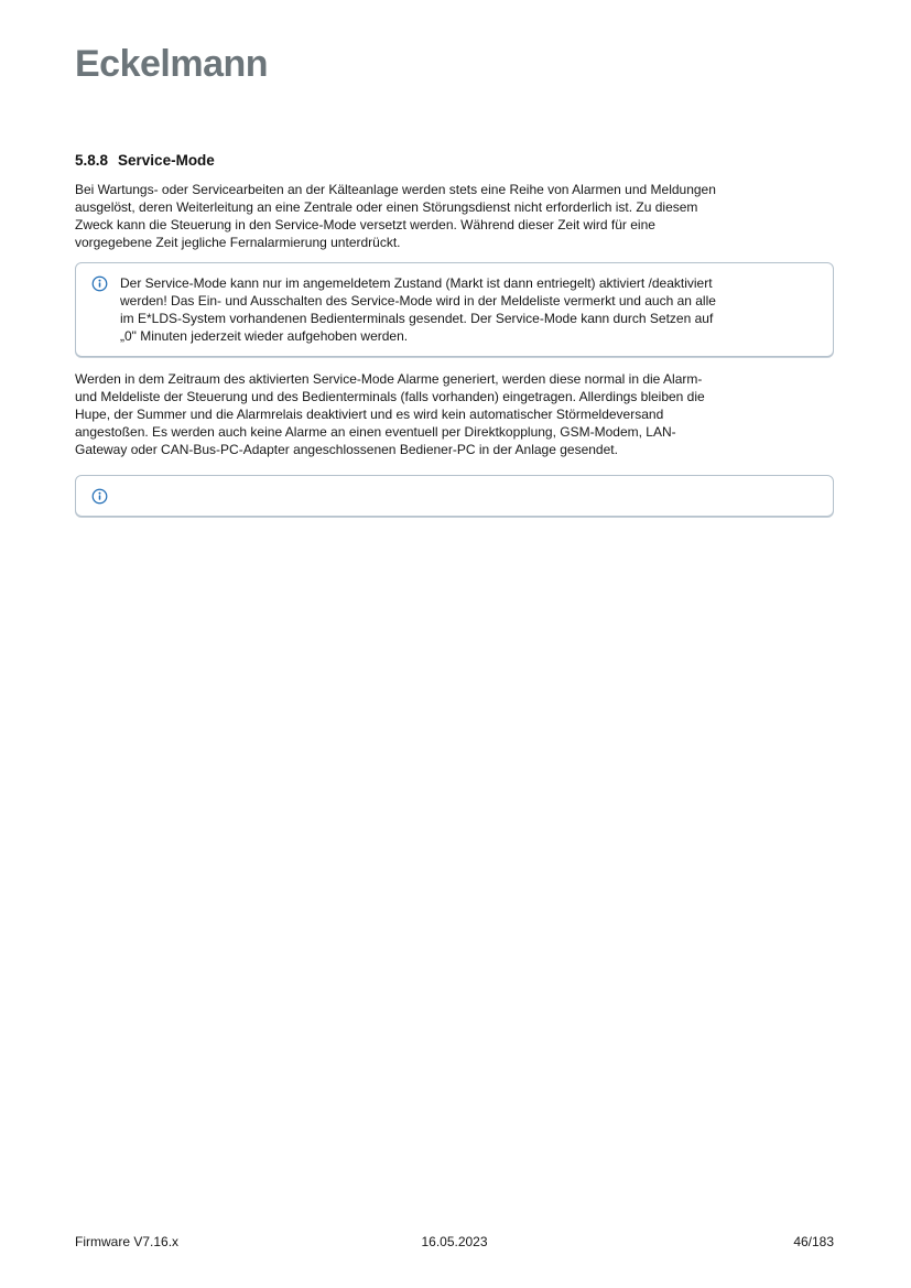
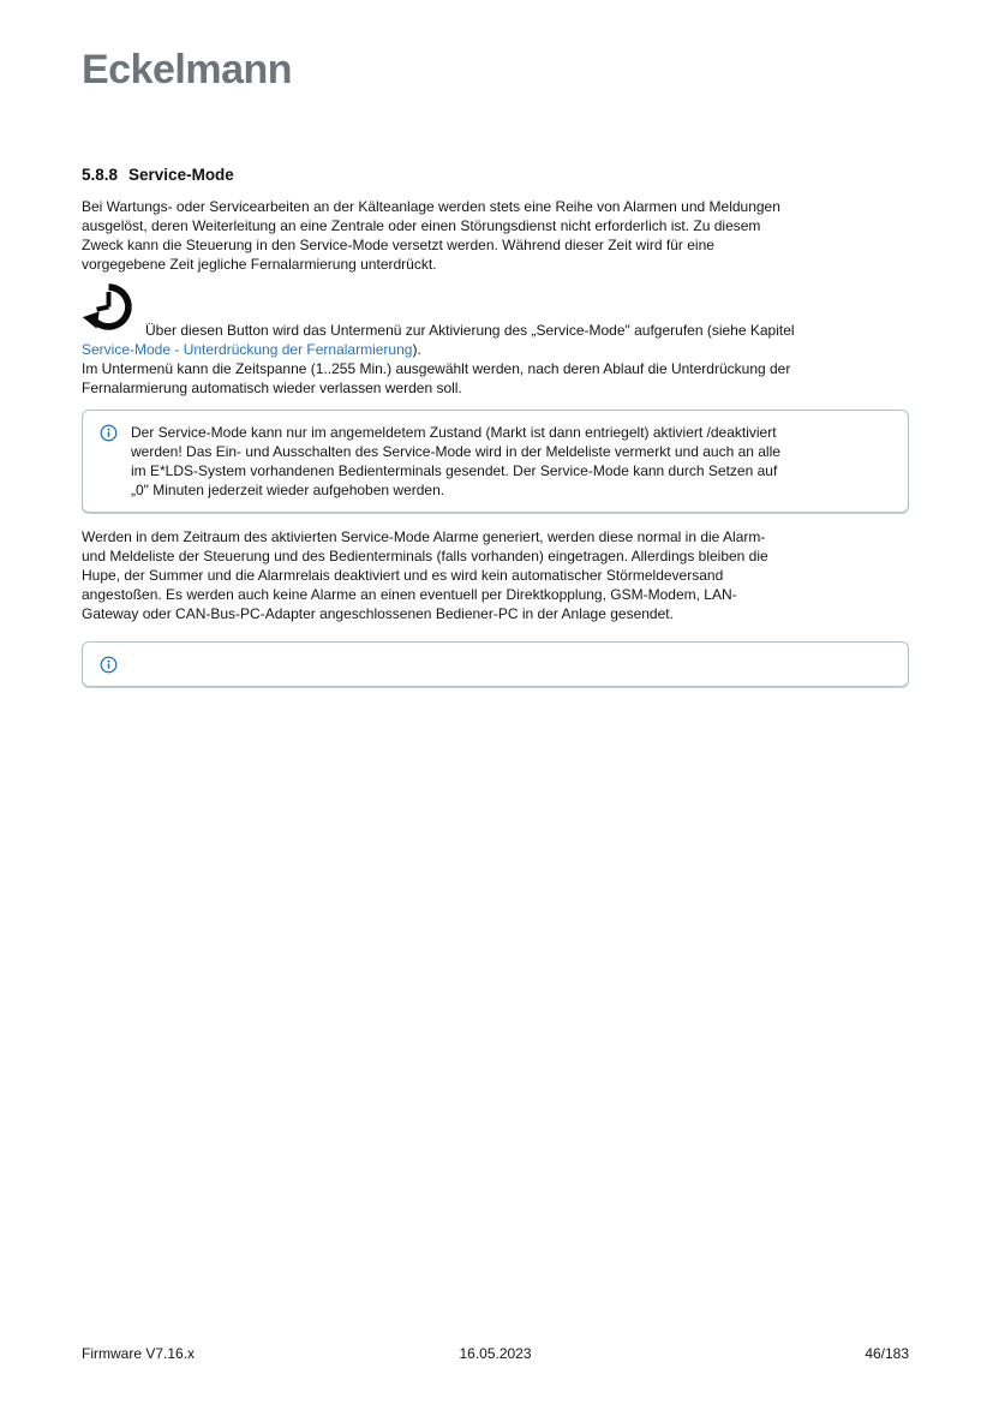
  Eckelmann
  5.8.8 Service-Mode
  Bei Wartungs- oder Servicearbeiten an der Kälteanlage werden stets eine Reihe von Alarmen und Meldungen
  ausgelöst, deren Weiterleitung an eine Zentrale oder einen Störungsdienst nicht erforderlich ist. Zu diesem
  Zweck kann die Steuerung in den Service-Mode versetzt werden. Während dieser Zeit wird für eine
  vorgegebene Zeit jegliche Fernalarmierung unterdrückt.
+ Über diesen Button wird das Untermenü zur Aktivierung des „Service-Mode" aufgerufen (siehe Kapitel
+ Service-Mode - Unterdrückung der Fernalarmierung).
+ Im Untermenü kann die Zeitspanne (1..255 Min.) ausgewählt werden, nach deren Ablauf die Unterdrückung der
+ Fernalarmierung automatisch wieder verlassen werden soll.
  Der Service-Mode kann nur im angemeldetem Zustand (Markt ist dann entriegelt) aktiviert /deaktiviert
  werden! Das Ein- und Ausschalten des Service-Mode wird in der Meldeliste vermerkt und auch an alle
  im E*LDS-System vorhandenen Bedienterminals gesendet. Der Service-Mode kann durch Setzen auf
  „0" Minuten jederzeit wieder aufgehoben werden.
  Werden in dem Zeitraum des aktivierten Service-Mode Alarme generiert, werden diese normal in die Alarm-
  und Meldeliste der Steuerung und des Bedienterminals (falls vorhanden) eingetragen. Allerdings bleiben die
  Hupe, der Summer und die Alarmrelais deaktiviert und es wird kein automatischer Störmeldeversand
  angestoßen. Es werden auch keine Alarme an einen eventuell per Direktkopplung, GSM-Modem, LAN-
  Gateway oder CAN-Bus-PC-Adapter angeschlossenen Bediener-PC in der Anlage gesendet.
  Firmware V7.16.x
  16.05.2023
  46/183
